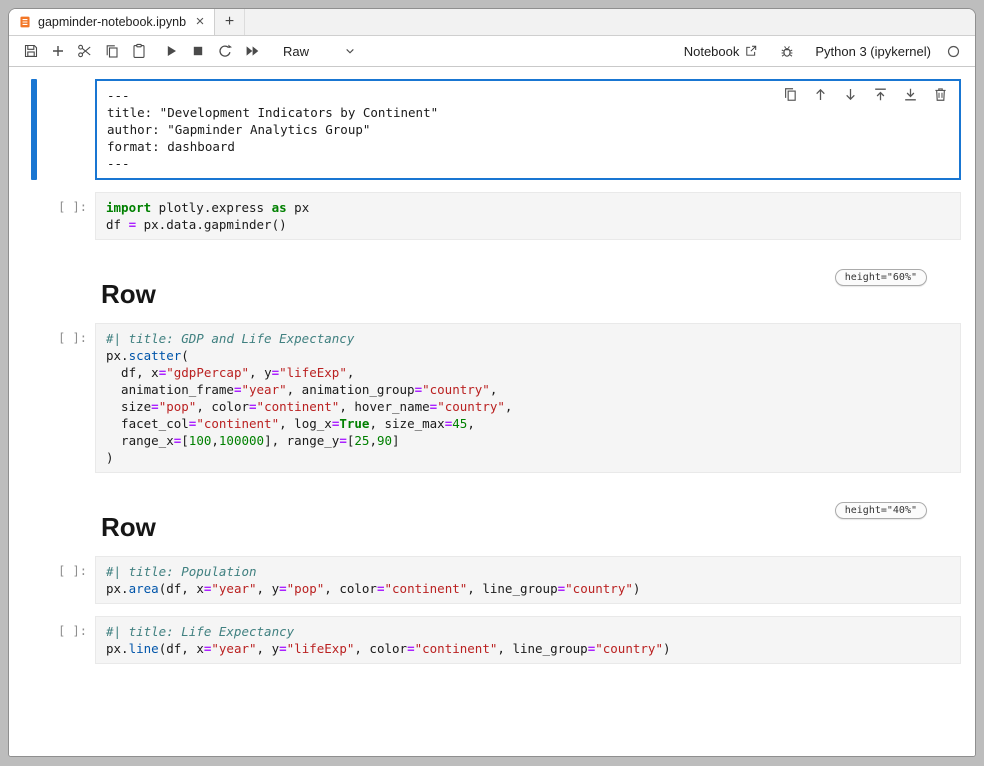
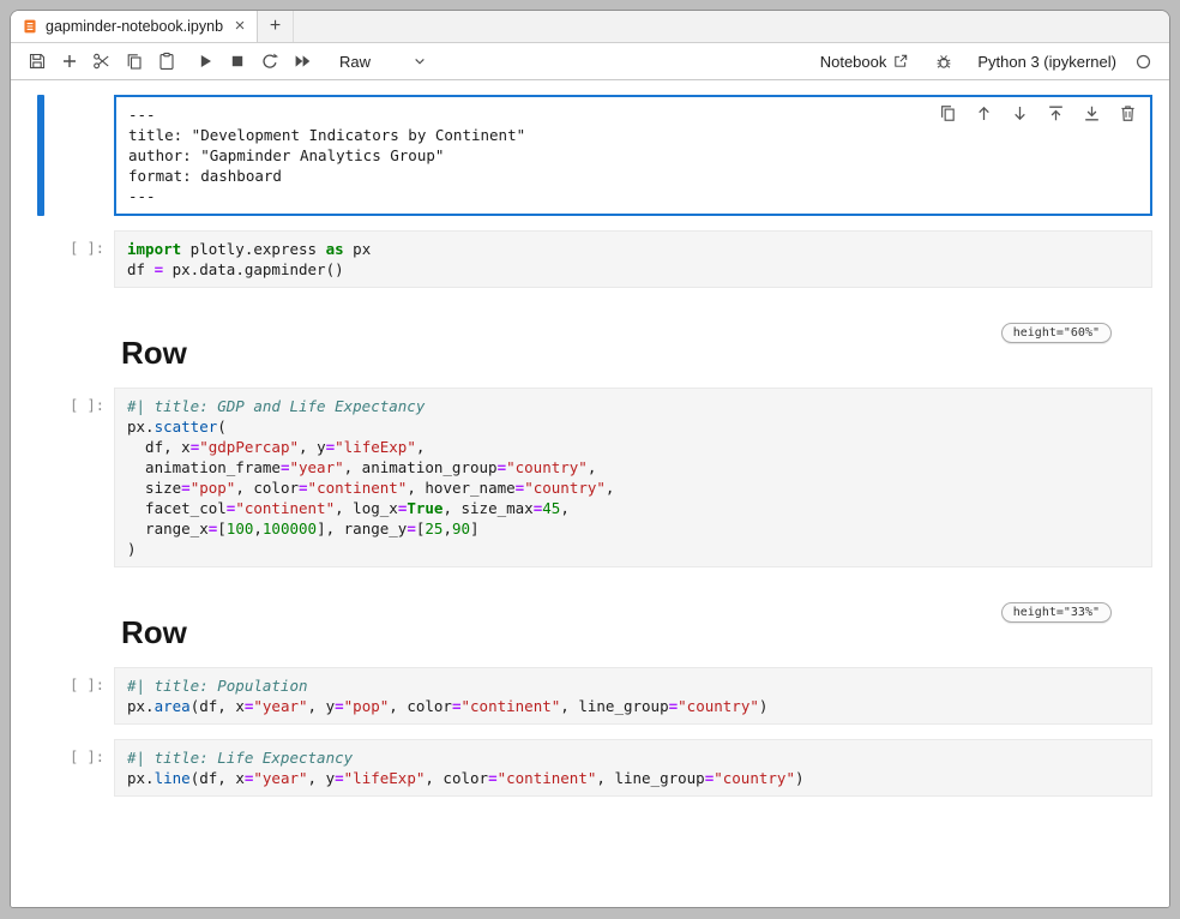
  gapminder-notebook.ipynb
  ×
  +
  Raw
  Notebook
  Python 3 (ipykernel)
  ---
  title: "Development Indicators by Continent"
  author: "Gapminder Analytics Group"
  format: dashboard
  ---
  [ ]:
  import plotly.express as px
  df = px.data.gapminder()
  Row
  height="60%"
  [ ]:
  #| title: GDP and Life Expectancy
  px.scatter(
  df, x="gdpPercap", y="lifeExp",
  animation_frame="year", animation_group="country",
  size="pop", color="continent", hover_name="country",
  facet_col="continent", log_x=True, size_max=45,
  range_x=[100,100000], range_y=[25,90]
  )
  Row
- height="40%"
+ height="33%"
  [ ]:
  #| title: Population
  px.area(df, x="year", y="pop", color="continent", line_group="country")
  [ ]:
  #| title: Life Expectancy
  px.line(df, x="year", y="lifeExp", color="continent", line_group="country")
